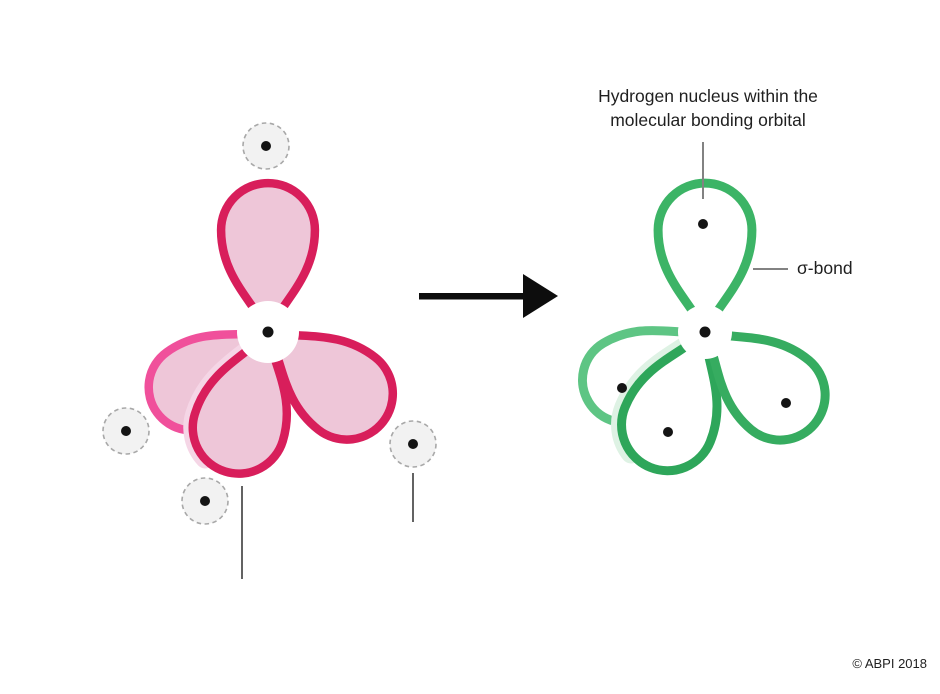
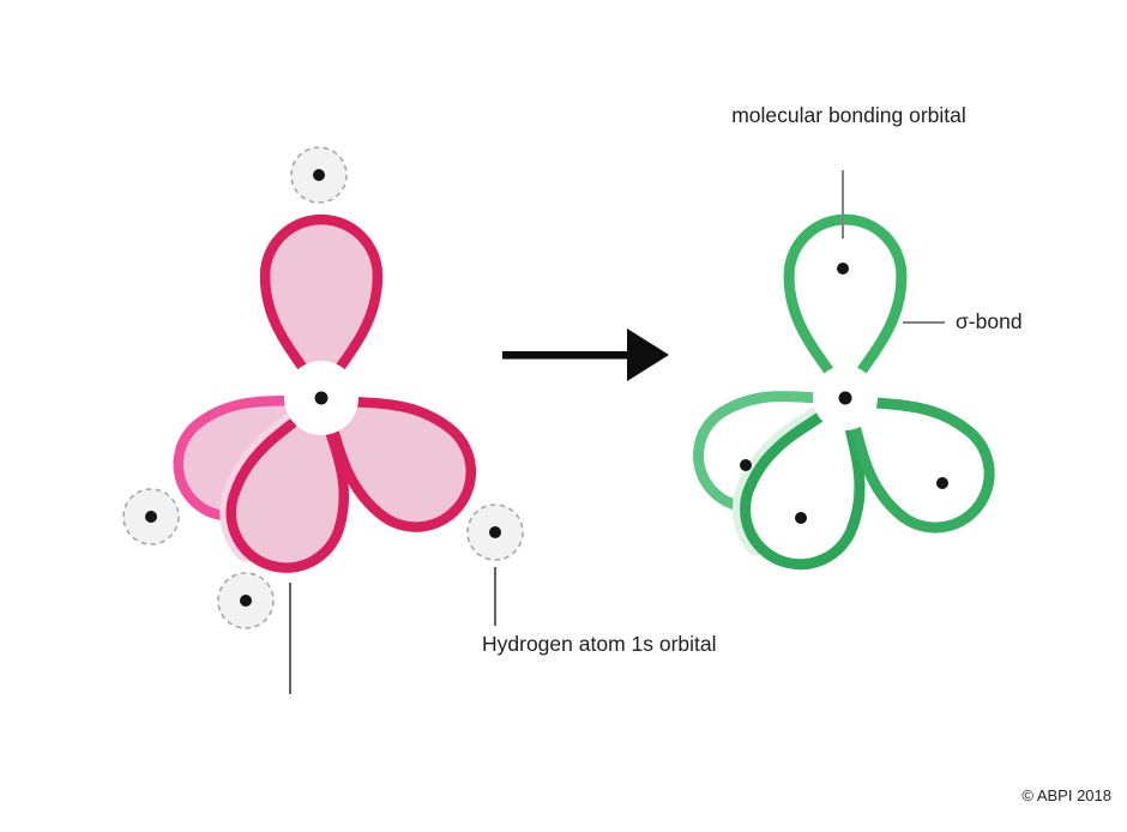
- Hydrogen nucleus within the
  molecular bonding orbital
  σ-bond
+ Hydrogen atom 1s orbital
  © ABPI 2018
